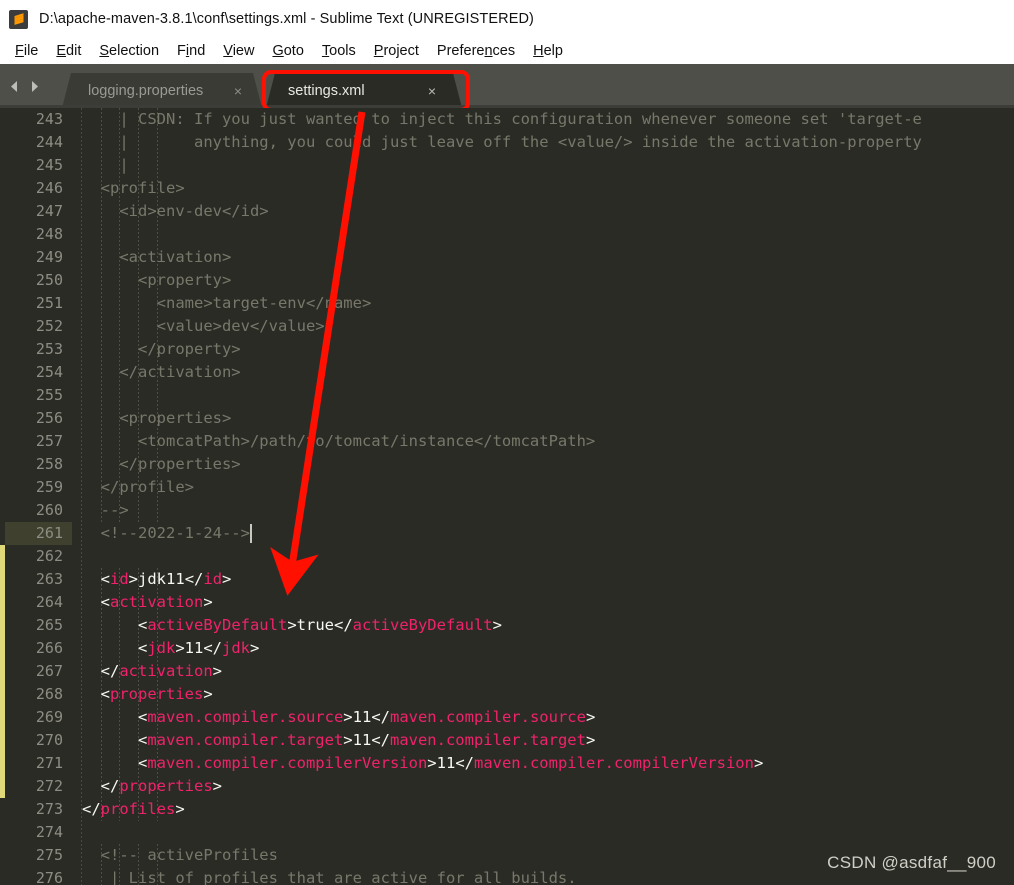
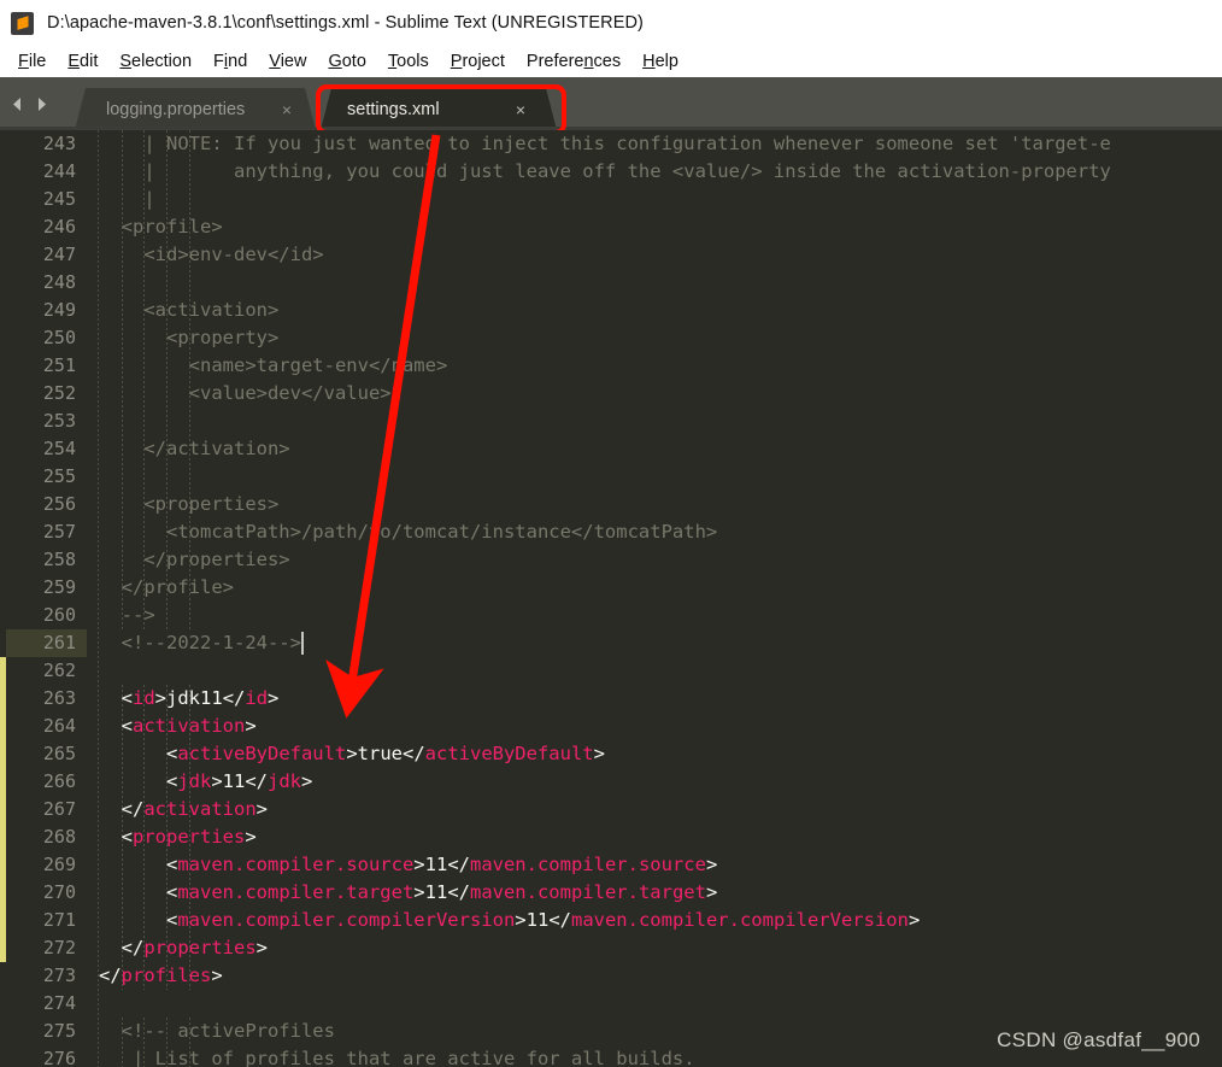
  D:\apache-maven-3.8.1\conf\settings.xml - Sublime Text (UNREGISTERED)
  File
  Edit
  Selection
  Find
  View
  Goto
  Tools
  Project
  Preferences
  Help
  logging.properties
  ×
  settings.xml
  ×
  243
  244
  245
  246
  247
  248
  249
  250
  251
  252
  253
  254
  255
  256
  257
  258
  259
  260
  261
  262
  263
  264
  265
  266
  267
  268
  269
  270
  271
  272
  273
  274
  275
  276
- | CSDN: If you just wanted to inject this configuration whenever someone set 'target-e
+ | NOTE: If you just wanted to inject this configuration whenever someone set 'target-e
  | anything, you coud just leave off the <value/> inside the activation-property
  |
  <profile>
  <id>env-dev</id>
  <activation>
  <property>
  <name>target-env</ame>
  <value>dev</value>
- </property>
  </activation>
  <properties>
  <tomcatPath>/path/o/tomcat/instance</tomcatPath>
  </properties>
  </profile>
  -->
  <!--2022-1-24-->
  <id>jdk11</id>
  <activation>
  <activeByDefault>true</activeByDefault>
  <jdk>11</jdk>
  </activation>
  <properties>
  <maven.compiler.source>11</maven.compiler.source>
  <maven.compiler.target>11</maven.compiler.target>
  <maven.compiler.compilerVersion>11</maven.compiler.compilerVersion>
  </properties>
  </profiles>
  <!-- activeProfiles
  | List of profiles that are active for all builds.
  CSDN @asdfaf__900
